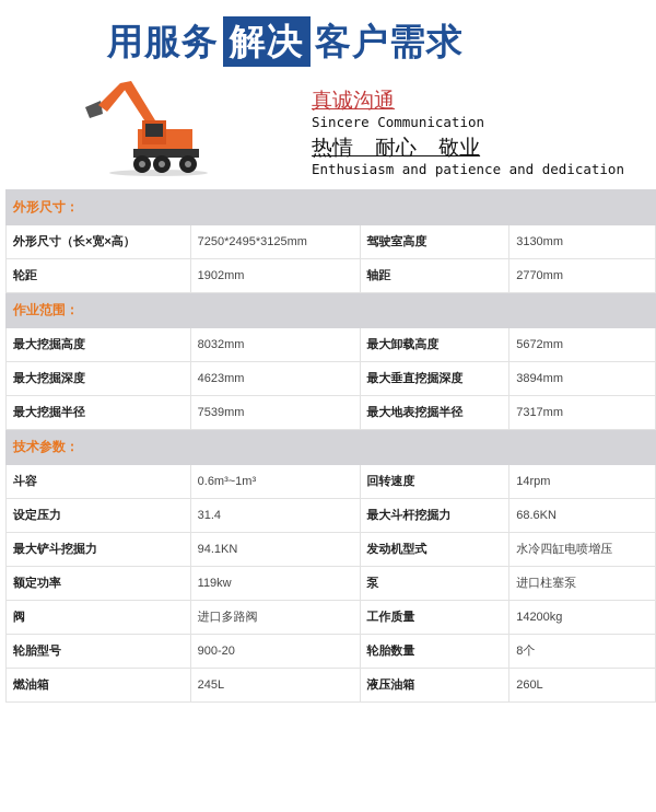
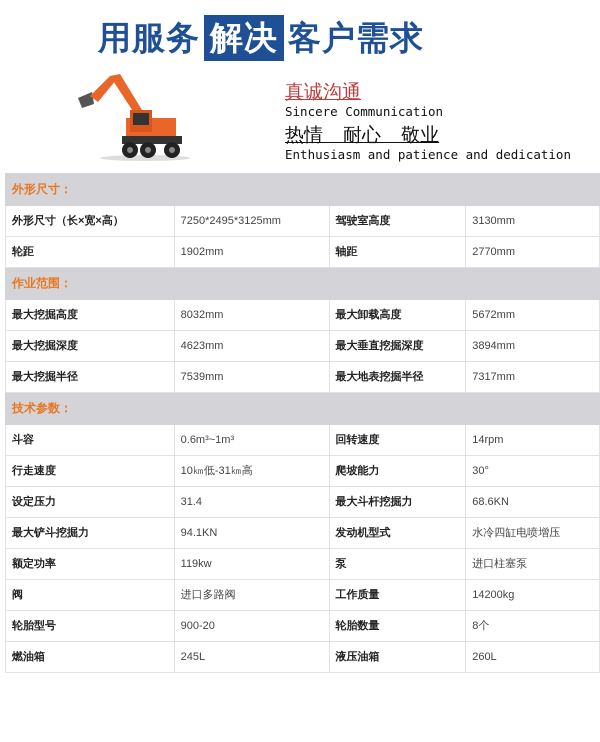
  用服务
  解决
  客户需求
  真诚沟通
  Sincere Communication
  热情 耐心 敬业
  Enthusiasm and patience and dedication
  外形尺寸：
  外形尺寸（长×宽×高）	7250*2495*3125mm	驾驶室高度	3130mm
  轮距	1902mm	轴距	2770mm
  作业范围：
  最大挖掘高度	8032mm	最大卸载高度	5672mm
  最大挖掘深度	4623mm	最大垂直挖掘深度	3894mm
  最大挖掘半径	7539mm	最大地表挖掘半径	7317mm
  技术参数：
  斗容	0.6m³~1m³	回转速度	14rpm
+ 行走速度	10㎞低-31㎞高	爬坡能力	30°
  设定压力	31.4	最大斗杆挖掘力	68.6KN
  最大铲斗挖掘力	94.1KN	发动机型式	水冷四缸电喷增压
  额定功率	119kw	泵	进口柱塞泵
  阀	进口多路阀	工作质量	14200kg
  轮胎型号	900-20	轮胎数量	8个
  燃油箱	245L	液压油箱	260L
